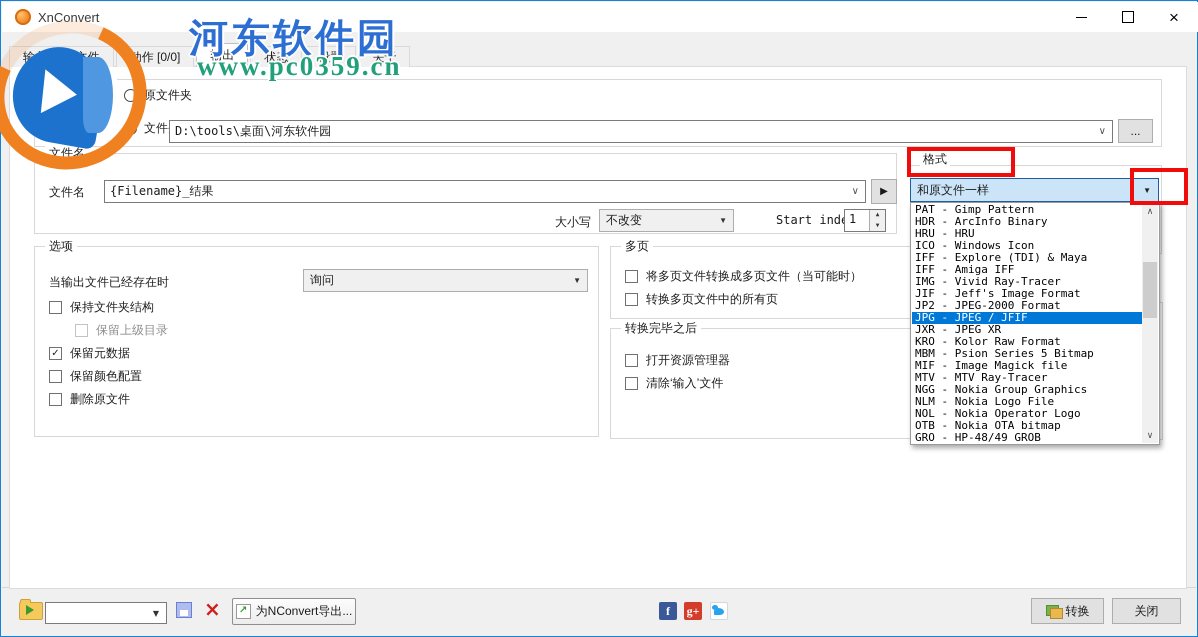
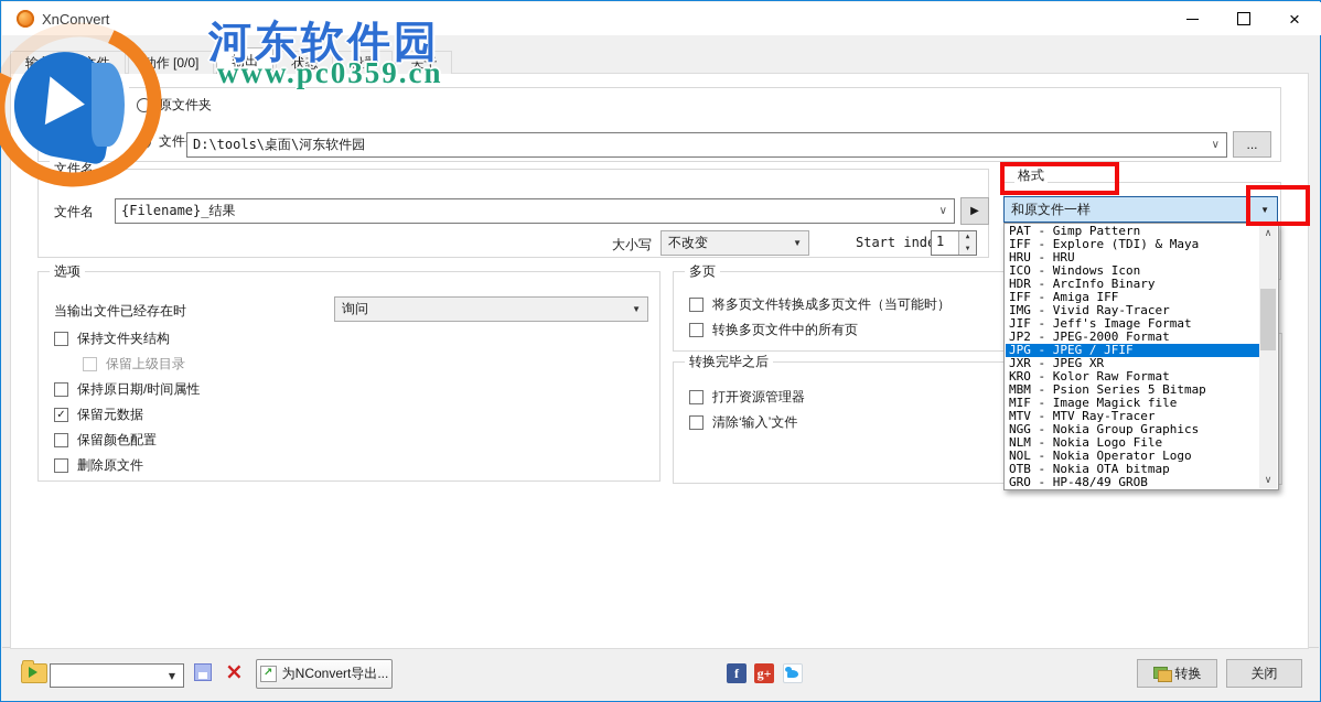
  XnConvert
  ×
  动作 [0/0]
  输出
  状态
  设置
  关于
  原文件夹
  D:\tools\桌面\河东软件园
  ∨
  ...
  文件名
  文件名
  {Filename}_结果
  ∨
  ▶
  大小写
  不改变
  ▼
  Start ind
  1
  格式
  和原文件一样
  ▼
  PAT - Gimp Pattern
- HDR - ArcInfo Binary
+ IFF - Explore (TDI) & Maya
  HRU - HRU
  ICO - Windows Icon
- IFF - Explore (TDI) & Maya
+ HDR - ArcInfo Binary
  IFF - Amiga IFF
  IMG - Vivid Ray-Tracer
  JIF - Jeff's Image Format
  JP2 - JPEG-2000 Format
  JPG - JPEG / JFIF
  JXR - JPEG XR
  KRO - Kolor Raw Format
  MBM - Psion Series 5 Bitmap
  MIF - Image Magick file
  MTV - MTV Ray-Tracer
  NGG - Nokia Group Graphics
  NLM - Nokia Logo File
  NOL - Nokia Operator Logo
  OTB - Nokia OTA bitmap
  GRO - HP-48/49 GROB
  ∧
  ∨
  选项
  当输出文件已经存在时
  询问
  ▼
  保持文件夹结构
  保留上级目录
+ 保持原日期/时间属性
  ✓
  保留元数据
  保留颜色配置
  删除原文件
  多页
  将多页文件转换成多页文件（当可能时）
  转换多页文件中的所有页
  转换完毕之后
  打开资源管理器
  清除‘输入’文件
  ▼
  ×
  ↗
  为NConvert导出...
  f
  g+
  转换
  关闭
  河东软件园
  www.pc0359.cn
